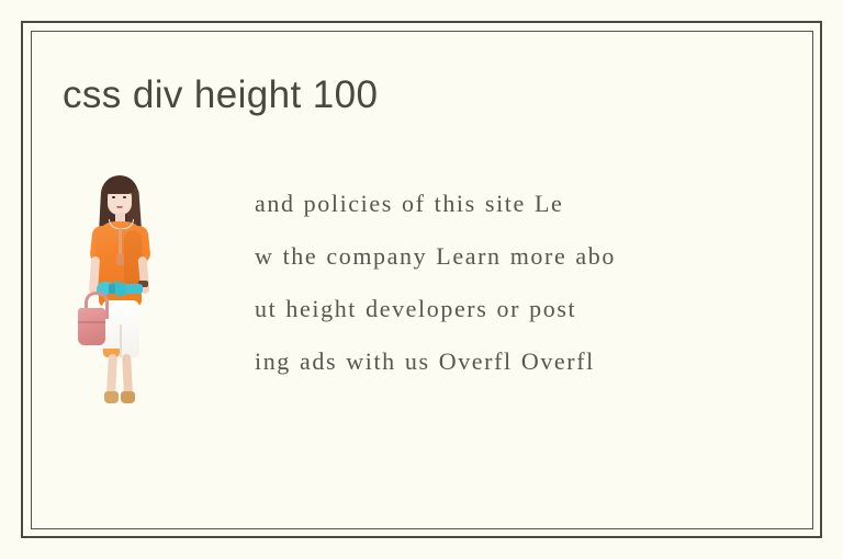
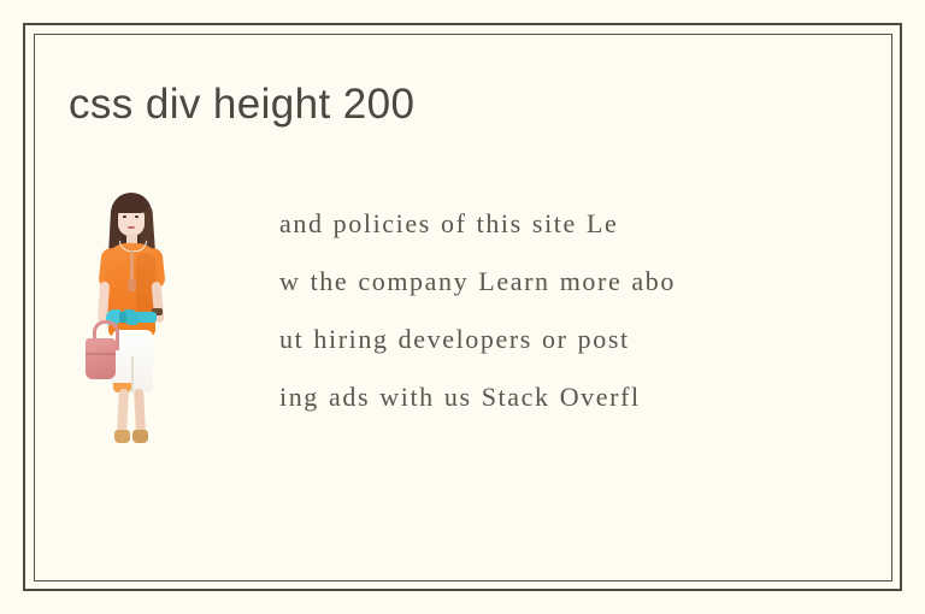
- css div height 100
+ css div height 200
  and policies of this site Le
  w the company Learn more abo
- ut height developers or post
+ ut hiring developers or post
- ing ads with us Overfl Overfl
+ ing ads with us Stack Overfl
